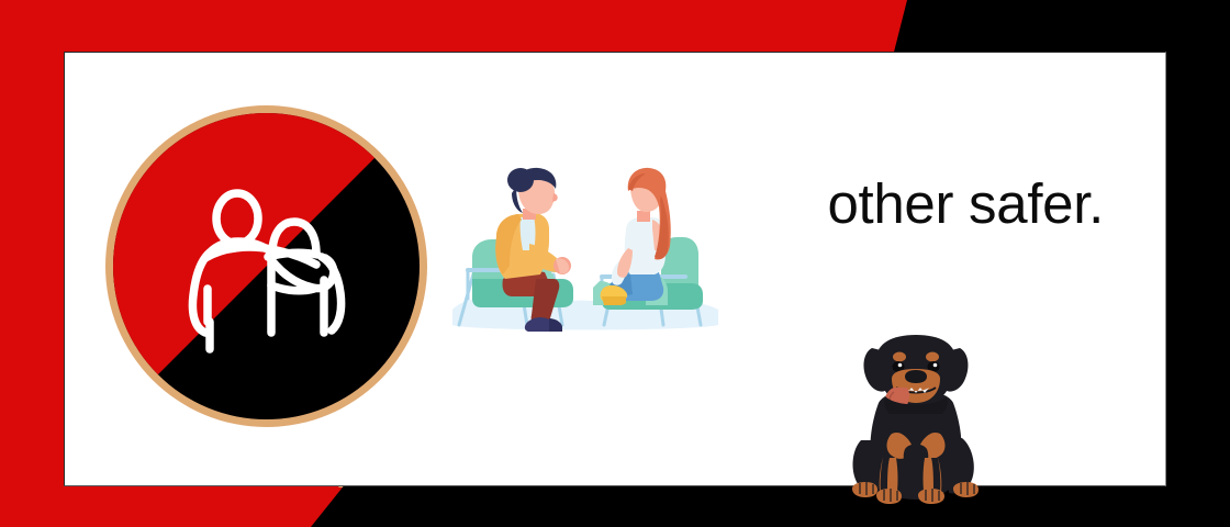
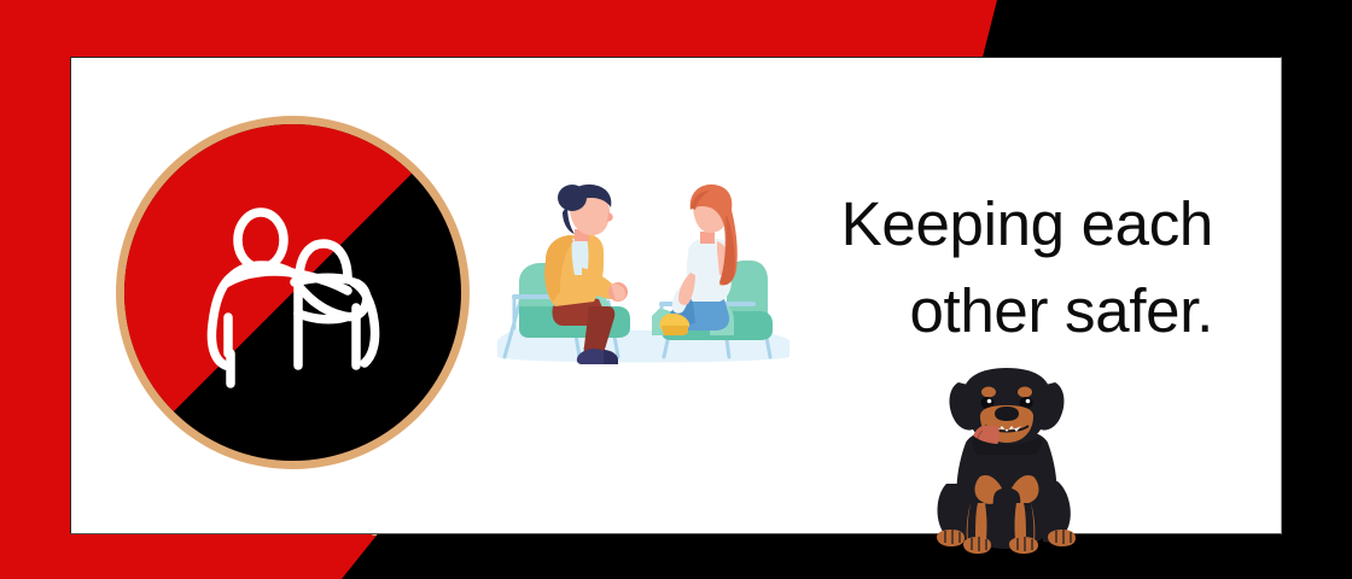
+ Keeping each
  other safer.
